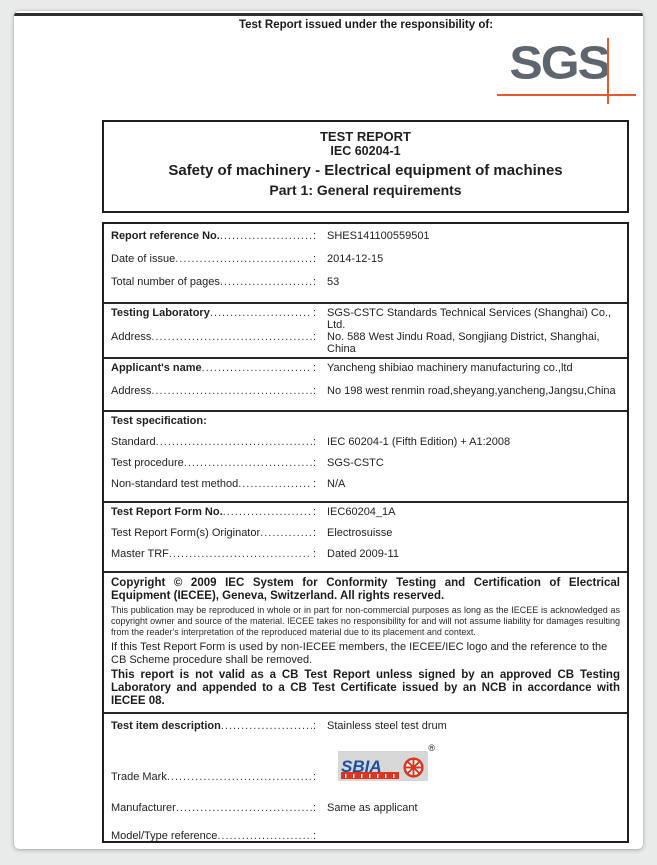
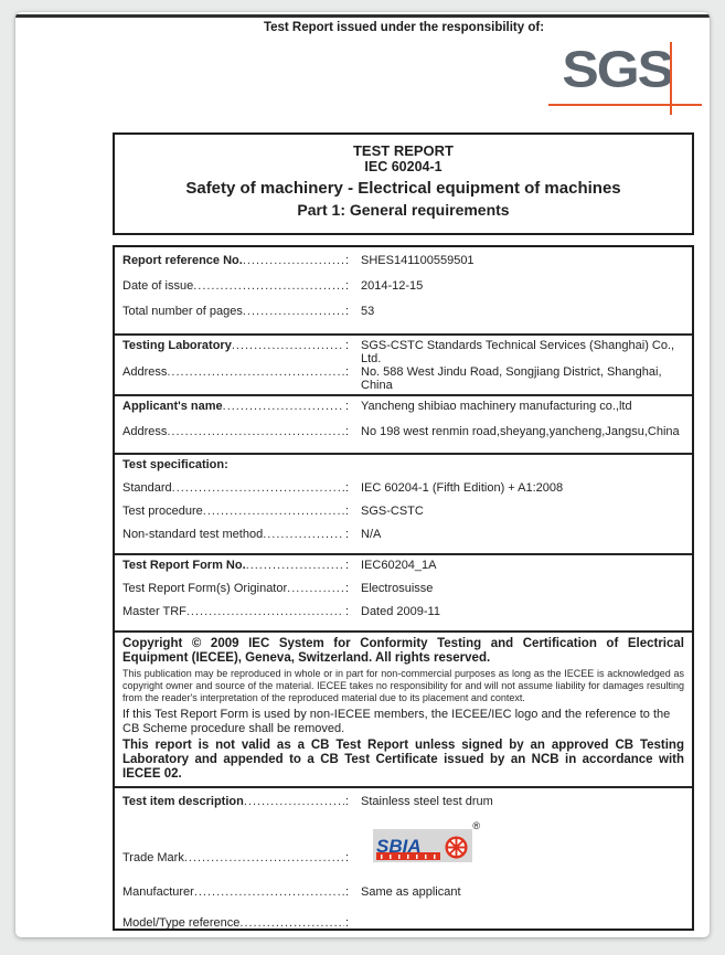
  Test Report issued under the responsibility of:
  SGS
  TEST REPORT
  IEC 60204-1
  Safety of machinery - Electrical equipment of machines
  Part 1: General requirements
  Report reference No.
  :
  SHES141100559501
  Date of issue
  :
  2014-12-15
  Total number of pages
  :
  53
  Testing Laboratory
  :
  SGS-CSTC Standards Technical Services (Shanghai) Co., Ltd.
  Address
  :
  No. 588 West Jindu Road, Songjiang District, Shanghai, China
  Applicant's name
  :
  Yancheng shibiao machinery manufacturing co.,ltd
  Address
  :
  No 198 west renmin road,sheyang,yancheng,Jangsu,China
  Test specification:
  Standard
  :
  IEC 60204-1 (Fifth Edition) + A1:2008
  Test procedure
  :
  SGS-CSTC
  Non-standard test method
  :
  N/A
  Test Report Form No.
  :
  IEC60204_1A
  Test Report Form(s) Originator
  :
  Electrosuisse
  Master TRF
  :
  Dated 2009-11
  Copyright © 2009 IEC System for Conformity Testing and Certification of Electrical Equipment (IECEE), Geneva, Switzerland. All rights reserved.
  This publication may be reproduced in whole or in part for non-commercial purposes as long as the IECEE is acknowledged as copyright owner and source of the material. IECEE takes no responsibility for and will not assume liability for damages resulting from the reader's interpretation of the reproduced material due to its placement and context.
  If this Test Report Form is used by non-IECEE members, the IECEE/IEC logo and the reference to the CB Scheme procedure shall be removed.
- This report is not valid as a CB Test Report unless signed by an approved CB Testing Laboratory and appended to a CB Test Certificate issued by an NCB in accordance with IECEE 08.
+ This report is not valid as a CB Test Report unless signed by an approved CB Testing Laboratory and appended to a CB Test Certificate issued by an NCB in accordance with IECEE 02.
  Test item description
  :
  Stainless steel test drum
  Trade Mark
  :
  ®
  SBIA
  Manufacturer
  :
  Same as applicant
  Model/Type reference
  :
